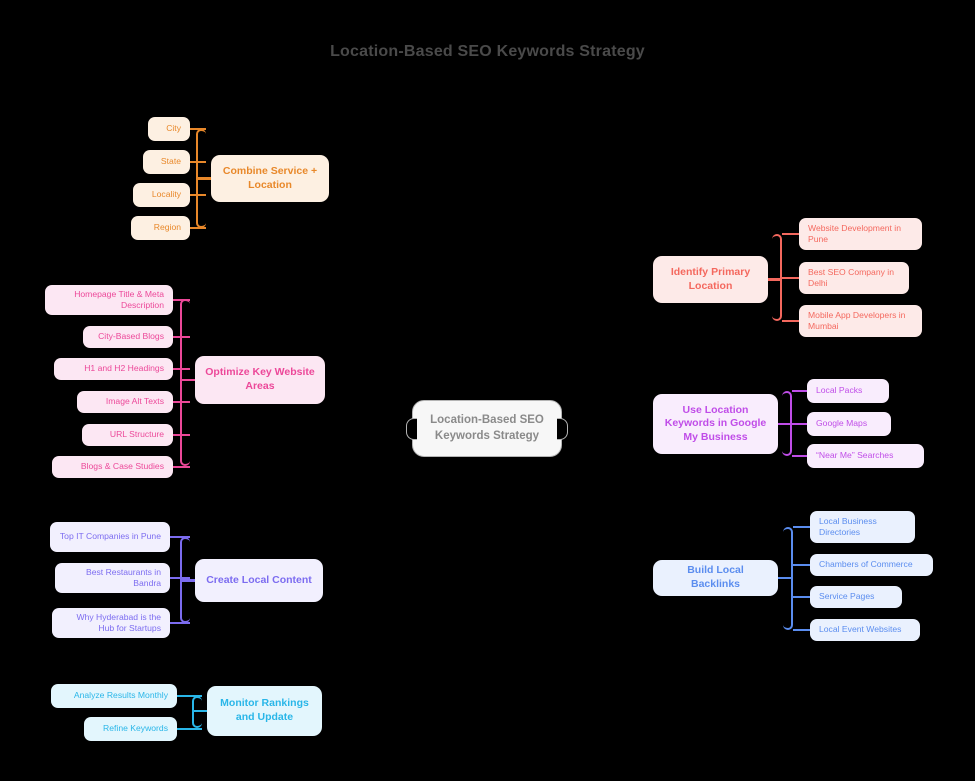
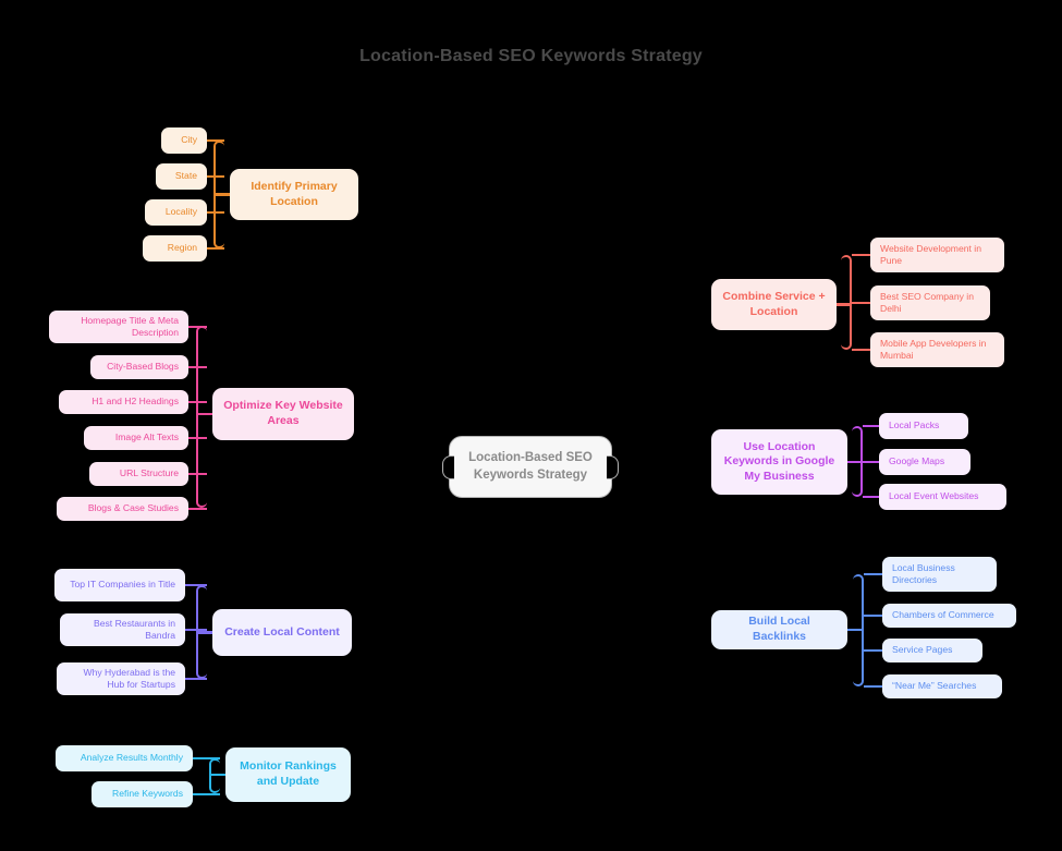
  Location-Based SEO Keywords Strategy
  Location-Based SEO Keywords Strategy
- Combine Service + Location
+ Identify Primary Location
  City
  State
  Locality
  Region
  Optimize Key Website Areas
  Homepage Title & Meta Description
  City-Based Blogs
  H1 and H2 Headings
  Image Alt Texts
  URL Structure
  Blogs & Case Studies
  Create Local Content
- Top IT Companies in Pune
+ Top IT Companies in Title
  Best Restaurants in Bandra
  Why Hyderabad is the Hub for Startups
  Monitor Rankings and Update
  Analyze Results Monthly
  Refine Keywords
- Identify Primary Location
+ Combine Service + Location
  Website Development in Pune
  Best SEO Company in Delhi
  Mobile App Developers in Mumbai
  Use Location Keywords in Google My Business
  Local Packs
  Google Maps
- “Near Me” Searches
+ Local Event Websites
  Build Local Backlinks
  Local Business Directories
  Chambers of Commerce
  Service Pages
- Local Event Websites
+ “Near Me” Searches
